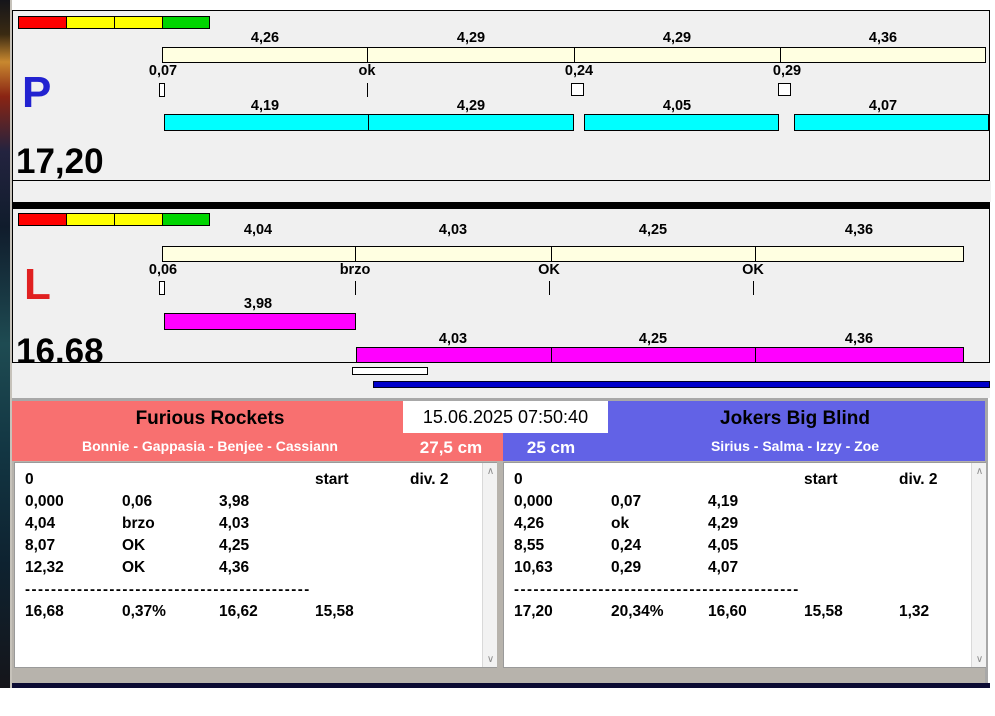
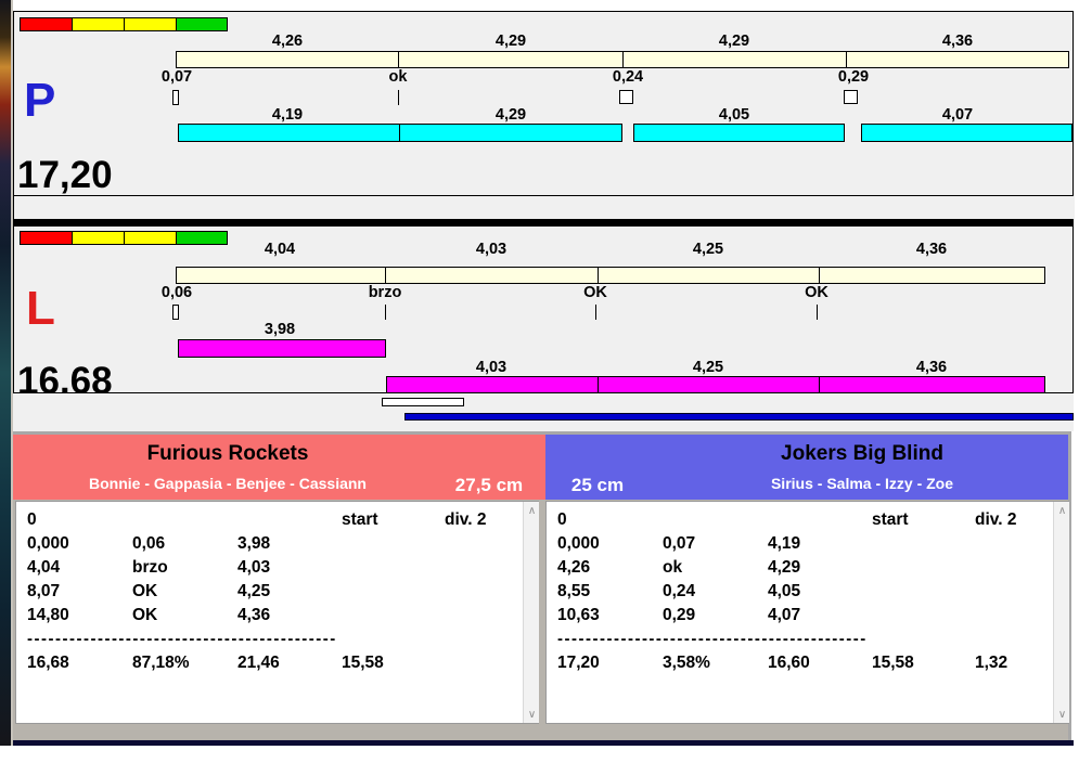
  P
  17,20
  4,26
  4,29
  4,29
  4,36
  0,07
  ok
  0,24
  0,29
  4,19
  4,29
  4,05
  4,07
  L
  16,68
  4,04
  4,03
  4,25
  4,36
  0,06
  brzo
  OK
  OK
  3,98
  4,03
  4,25
  4,36
  Furious Rockets
  Bonnie - Gappasia - Benjee - Cassiann
  Jokers Big Blind
  Sirius - Salma - Izzy - Zoe
- 15.06.2025 07:50:40
  27,5 cm
  25 cm
  0
  start
  div. 2
  0,000
  0,06
  3,98
  4,04
  brzo
  4,03
  8,07
  OK
  4,25
- 12,32
+ 14,80
  OK
  4,36
  --------------------------------------------
  16,68
- 0,37%
+ 87,18%
- 16,62
+ 21,46
  15,58
  ∧
  ∨
  0
  start
  div. 2
  0,000
  0,07
  4,19
  4,26
  ok
  4,29
  8,55
  0,24
  4,05
  10,63
  0,29
  4,07
  --------------------------------------------
  17,20
- 20,34%
+ 3,58%
  16,60
  15,58
  1,32
  ∧
  ∨
